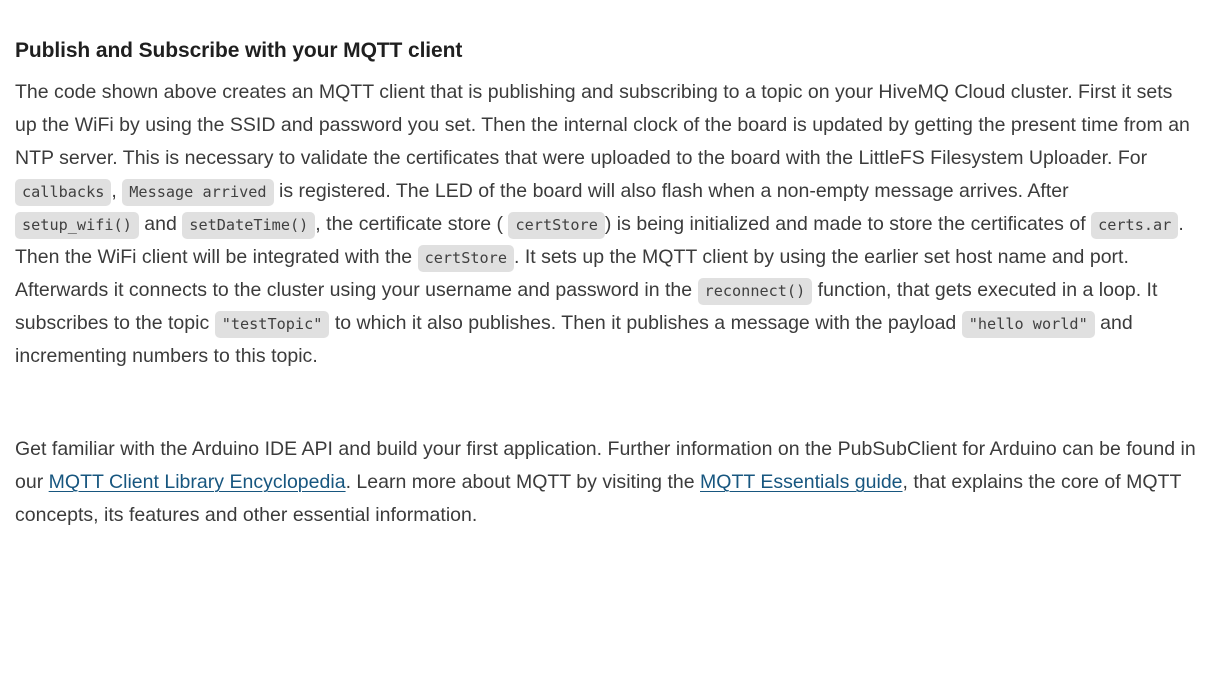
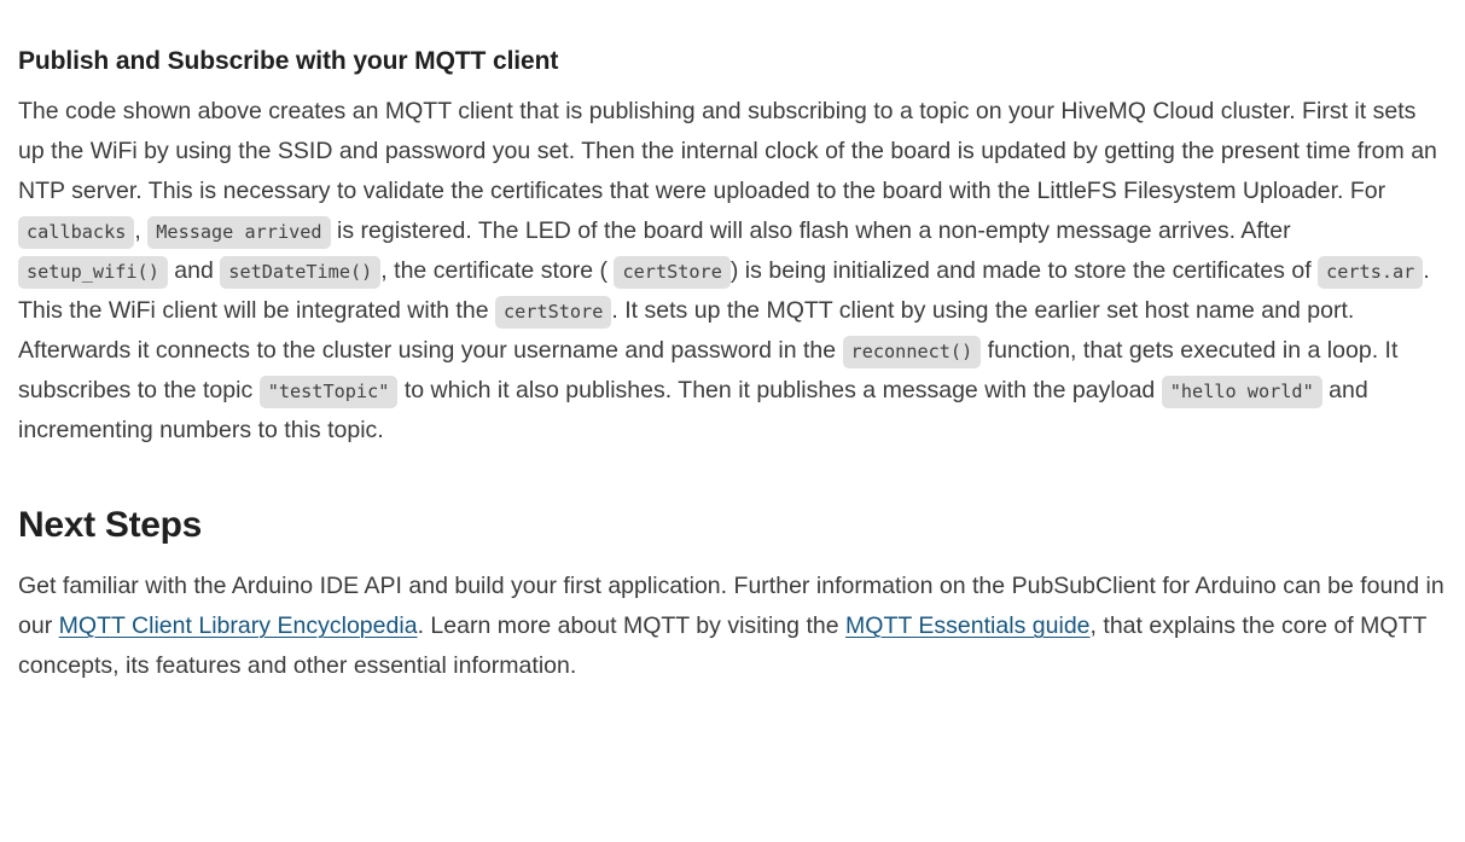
  Publish and Subscribe with your MQTT client
- The code shown above creates an MQTT client that is publishing and subscribing to a topic on your HiveMQ Cloud cluster. First it sets up the WiFi by using the SSID and password you set. Then the internal clock of the board is updated by getting the present time from an NTP server. This is necessary to validate the certificates that were uploaded to the board with the LittleFS Filesystem Uploader. For callbacks , Message arrived is registered. The LED of the board will also flash when a non-empty message arrives. After setup_wifi() and setDateTime() , the certificate store ( certStore ) is being initialized and made to store the certificates of certs.ar . Then the WiFi client will be integrated with the certStore . It sets up the MQTT client by using the earlier set host name and port. Afterwards it connects to the cluster using your username and password in the reconnect() function, that gets executed in a loop. It subscribes to the topic "testTopic" to which it also publishes. Then it publishes a message with the payload "hello world" and incrementing numbers to this topic.
+ The code shown above creates an MQTT client that is publishing and subscribing to a topic on your HiveMQ Cloud cluster. First it sets up the WiFi by using the SSID and password you set. Then the internal clock of the board is updated by getting the present time from an NTP server. This is necessary to validate the certificates that were uploaded to the board with the LittleFS Filesystem Uploader. For callbacks , Message arrived is registered. The LED of the board will also flash when a non-empty message arrives. After setup_wifi() and setDateTime() , the certificate store ( certStore ) is being initialized and made to store the certificates of certs.ar . This the WiFi client will be integrated with the certStore . It sets up the MQTT client by using the earlier set host name and port. Afterwards it connects to the cluster using your username and password in the reconnect() function, that gets executed in a loop. It subscribes to the topic "testTopic" to which it also publishes. Then it publishes a message with the payload "hello world" and incrementing numbers to this topic.
+ Next Steps
  Get familiar with the Arduino IDE API and build your first application. Further information on the PubSubClient for Arduino can be found in our MQTT Client Library Encyclopedia. Learn more about MQTT by visiting the MQTT Essentials guide, that explains the core of MQTT concepts, its features and other essential information.
